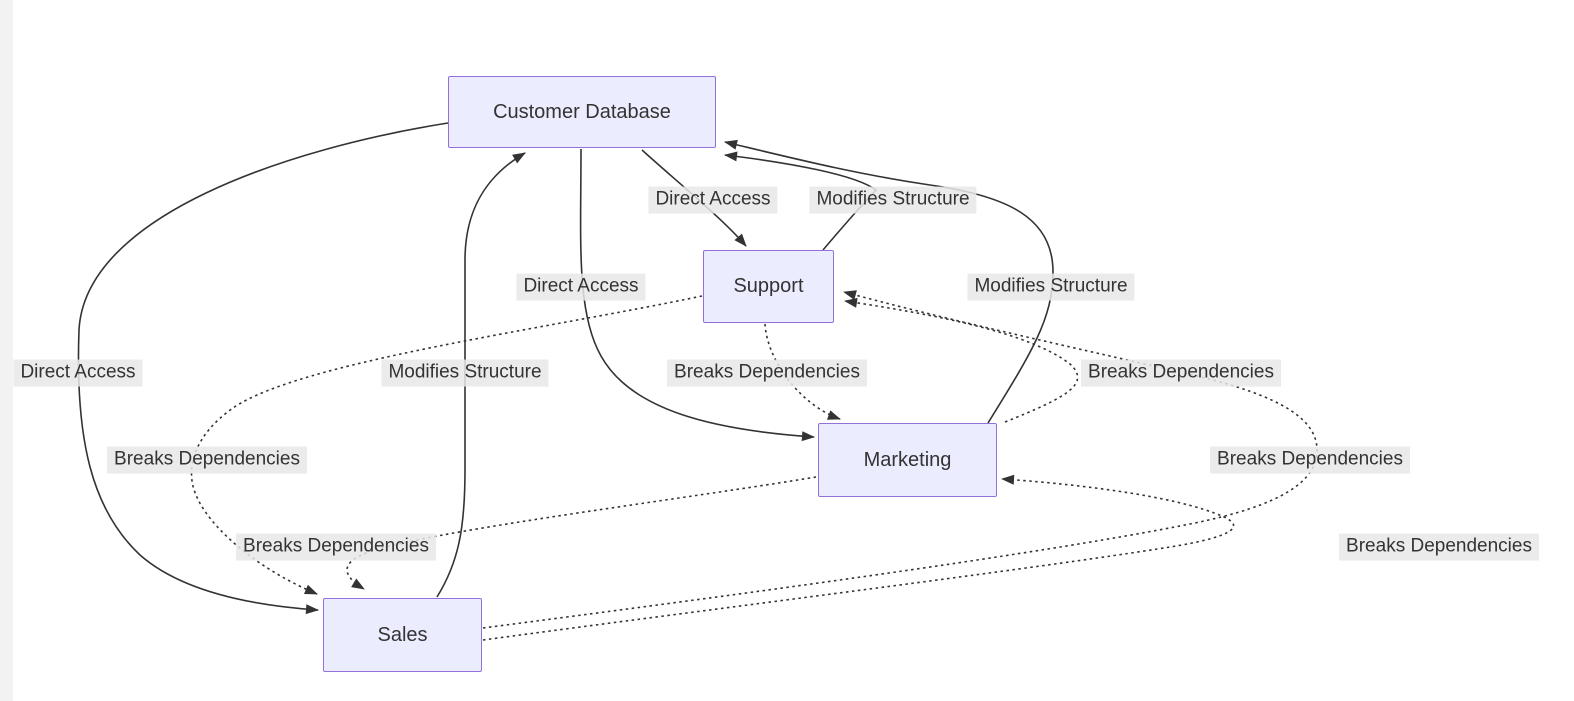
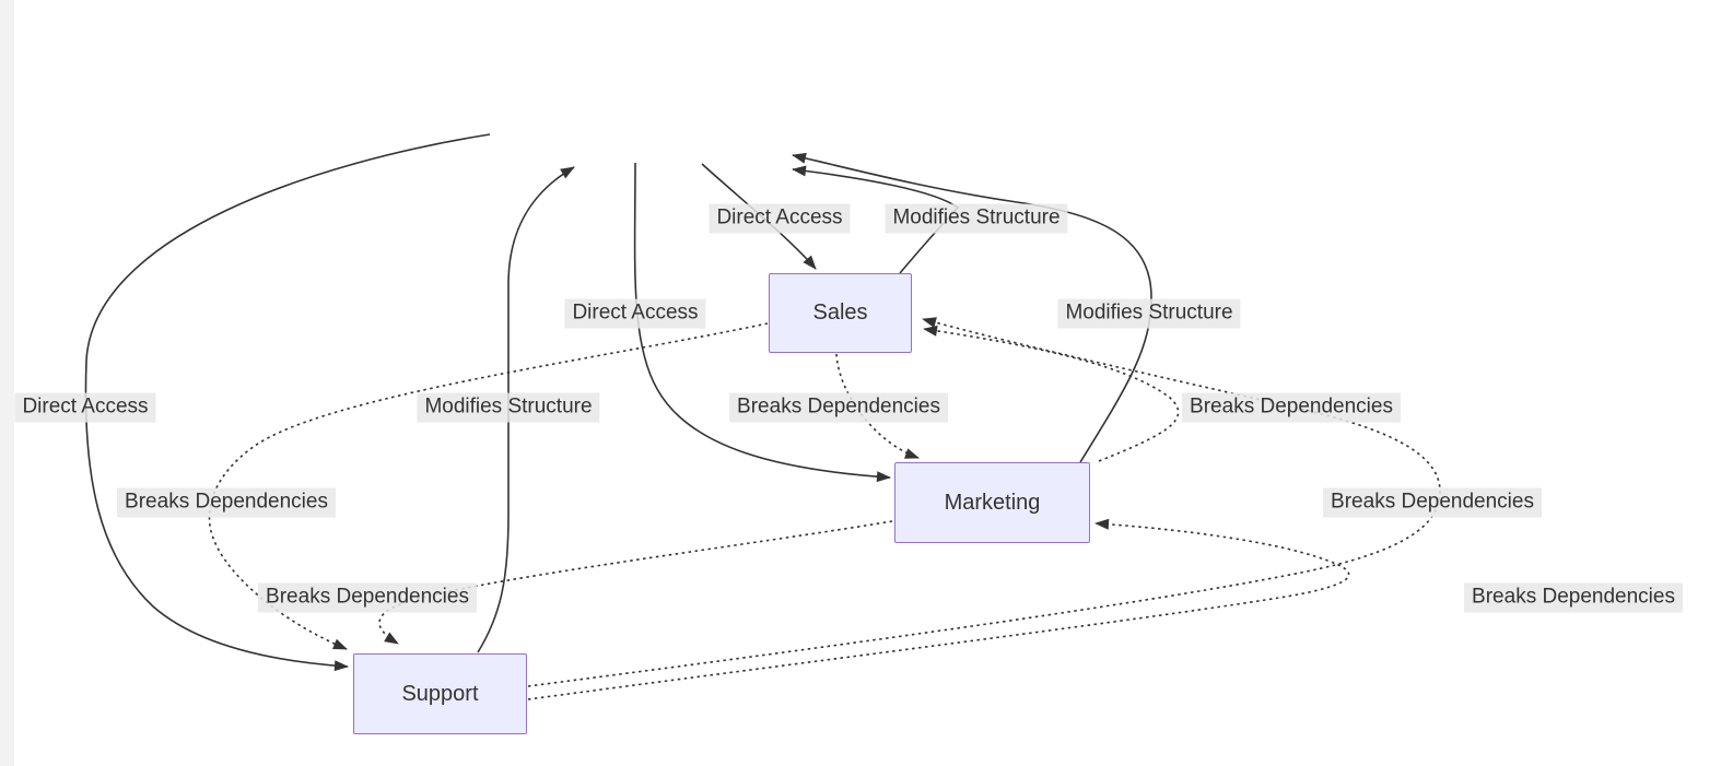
  Direct Access
  Modifies Structure
  Direct Access
  Modifies Structure
  Direct Access
  Modifies Structure
  Breaks Dependencies
  Breaks Dependencies
  Breaks Dependencies
  Breaks Dependencies
  Breaks Dependencies
  Breaks Dependencies
- Customer Database
- Support
+ Sales
  Marketing
- Sales
+ Support
